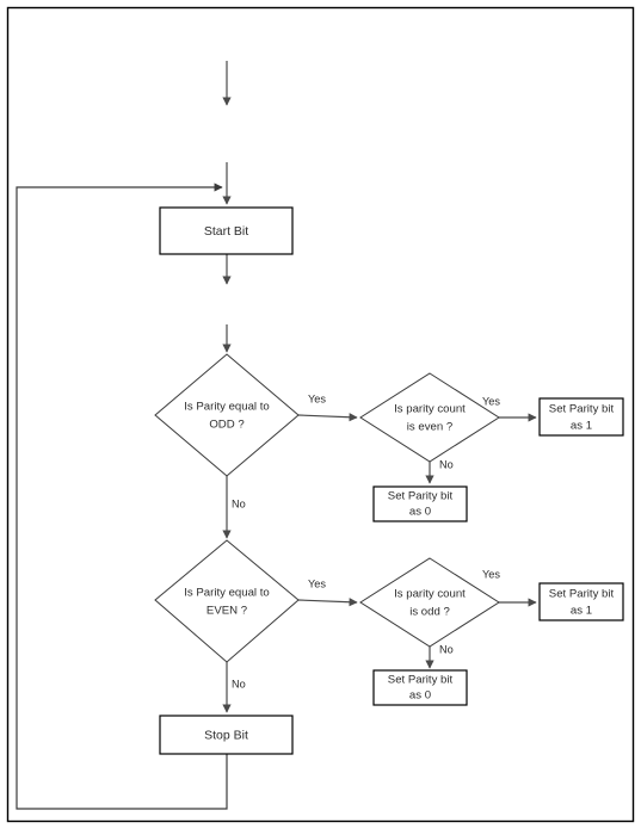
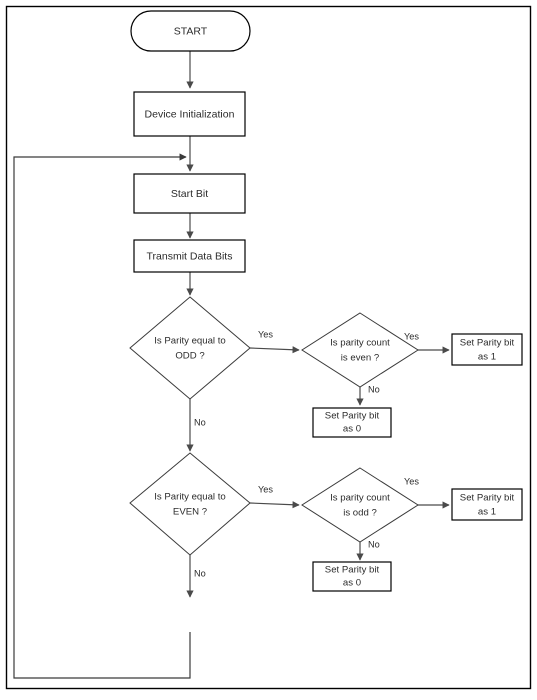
+ START
+ Device Initialization
  Start Bit
+ Transmit Data Bits
  Is Parity equal to
  ODD ?
  Is parity count
  is even ?
  Set Parity bit
  as 1
  Set Parity bit
  as 0
  Is Parity equal to
  EVEN ?
  Is parity count
  is odd ?
  Set Parity bit
  as 1
  Set Parity bit
  as 0
- Stop Bit
  Yes
  No
  Yes
  No
  Yes
  No
  Yes
  No
